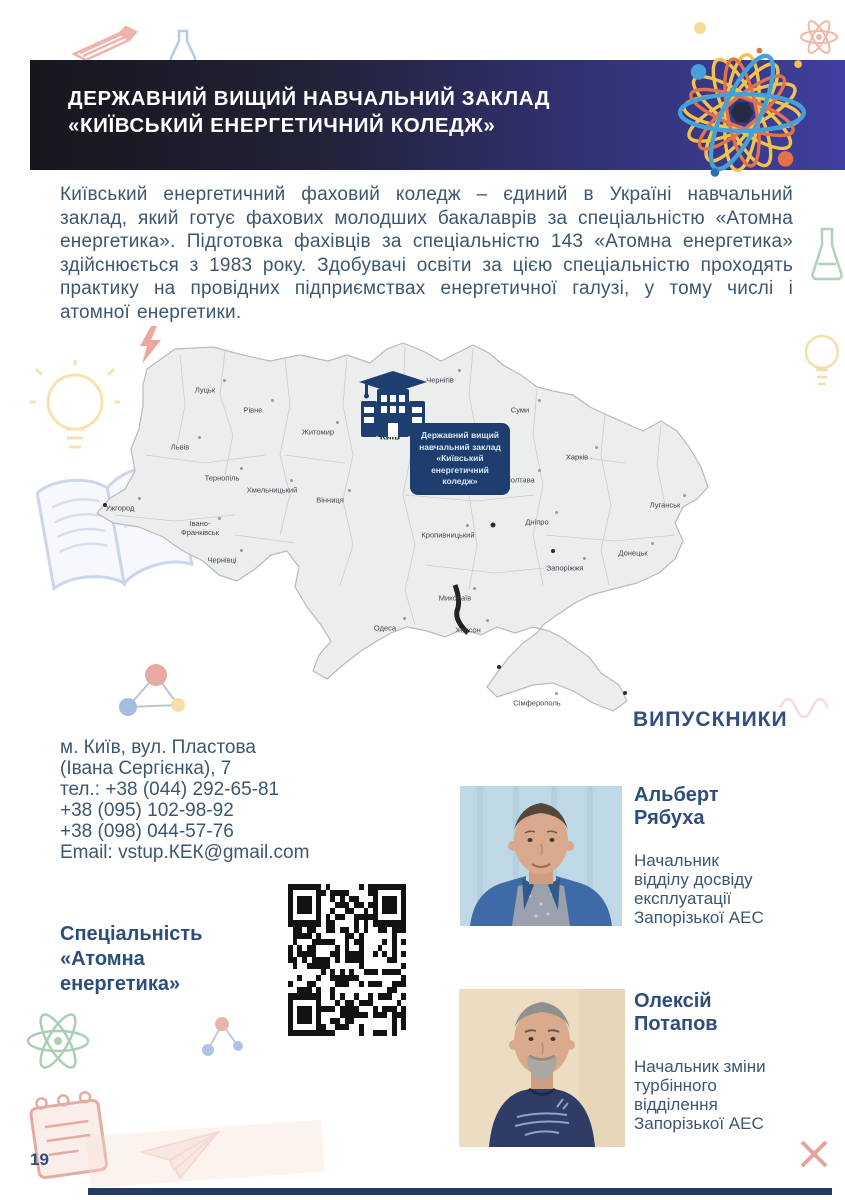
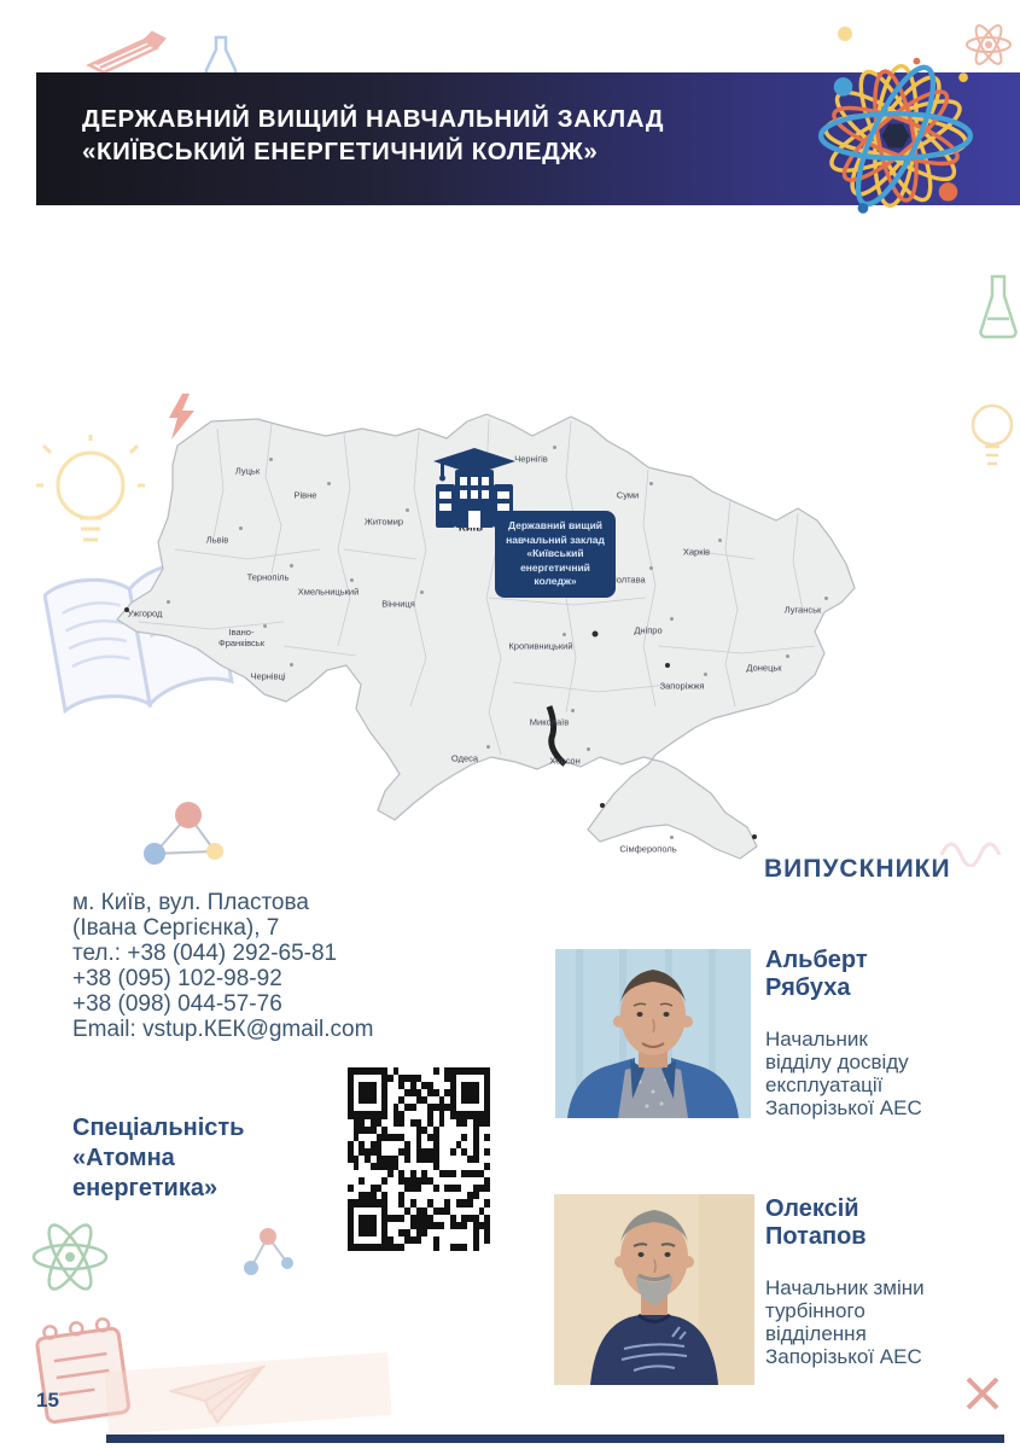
  ДЕРЖАВНИЙ ВИЩИЙ НАВЧАЛЬНИЙ ЗАКЛАД
  «КИЇВСЬКИЙ ЕНЕРГЕТИЧНИЙ КОЛЕДЖ»
- Київський енергетичний фаховий коледж – єдиний в Україні навчальний заклад, який готує фахових молодших бакалаврів за спеціальністю «Атомна енергетика». Підготовка фахівців за спеціальністю 143 «Атомна енергетика» здійснюється з 1983 року. Здобувачі освіти за цією спеціальністю проходять практику на провідних підприємствах енергетичної галузі, у тому числі і атомної енергетики.
  Луцьк
  Рівне
  Житомир
  Чернігів
  Суми
  Харків
  олтава
  Луганськ
  Донецьк
  Дніпро
  Запоріжжя
  Кропивницький
  Миколаїв
  Херсон
  Одеса
  Сімферополь
  Вінниця
  Хмельницький
  Тернопіль
  Львів
  Івано-
  Франківськ
  Чернівці
  Ужгород
  Державний вищий
  навчальний заклад
  «Київський енергетичний
  коледж»
  м. Київ, вул. Пластова
  (Івана Сергієнка), 7
  тел.: +38 (044) 292-65-81
  +38 (095) 102-98-92
  +38 (098) 044-57-76
  Email: vstup.КЕК@gmail.com
  ВИПУСКНИКИ
  Спеціальність
  «Атомна
  енергетика»
  Альберт
  Рябуха
  Начальник
  відділу досвіду
  експлуатації
  Запорізької АЕС
  Олексій
  Потапов
  Начальник зміни
  турбінного
  відділення
  Запорізької АЕС
- 19
+ 15
